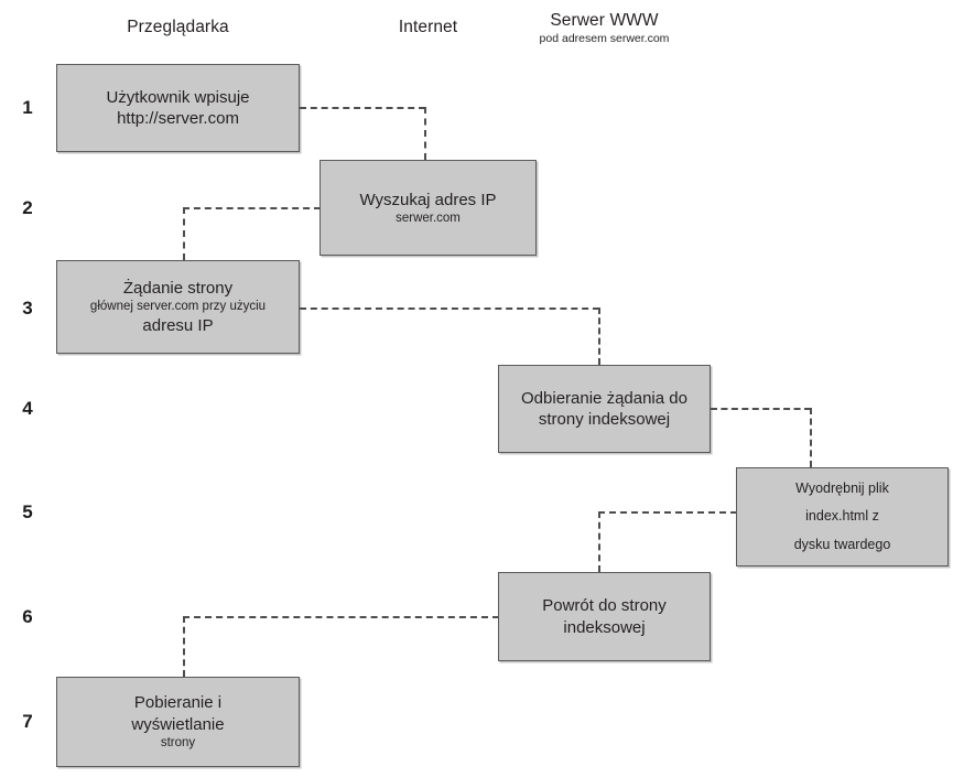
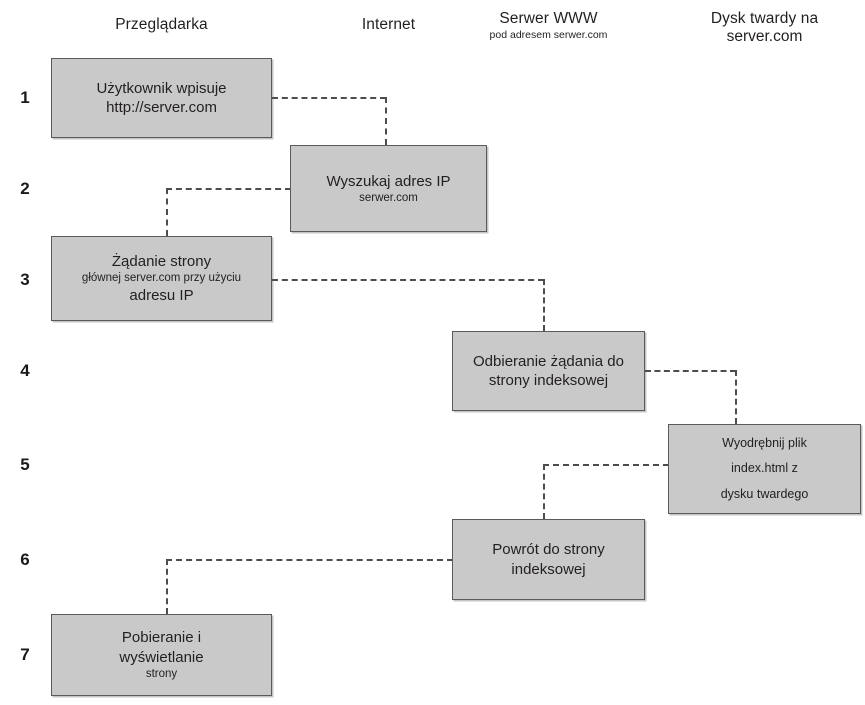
  Przeglądarka
  Internet
  Serwer WWW
  pod adresem serwer.com
+ Dysk twardy na
+ server.com
  1
  2
  3
  4
  5
  6
  7
  Użytkownik wpisuje
  http://server.com
  Wyszukaj adres IP
  serwer.com
  Żądanie strony
  głównej server.com przy użyciu
  adresu IP
  Odbieranie żądania do
  strony indeksowej
  Wyodrębnij plik
  index.html z
  dysku twardego
  Powrót do strony
  indeksowej
  Pobieranie i
  wyświetlanie
  strony
